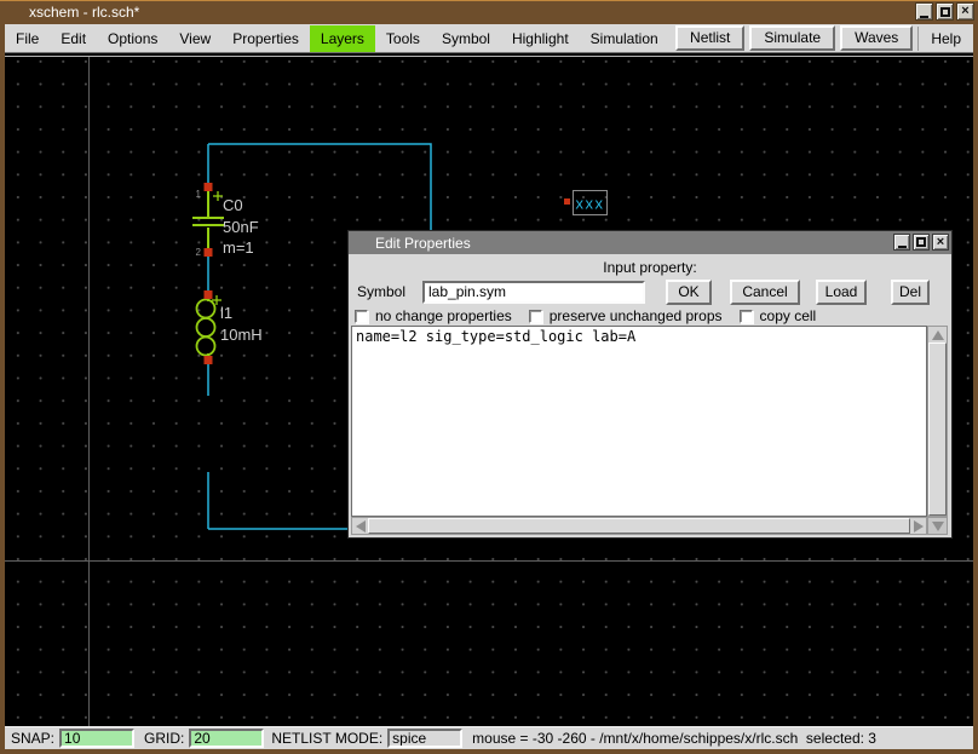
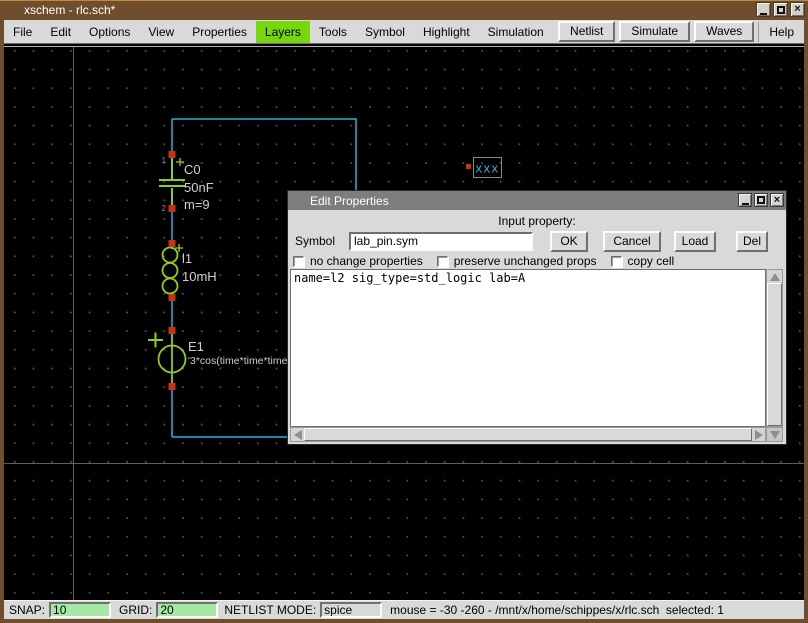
  xschem - rlc.sch*
  ×
  File
  Edit
  Options
  View
  Properties
  Layers
  Tools
  Symbol
  Highlight
  Simulation
  Netlist
  Simulate
  Waves
  Help
  1
  2
  C0
  50nF
- m=1
+ m=9
  l1
  10mH
+ E1
+ '3*cos(time*time*time
  xxx
  Edit Properties
  ×
  Input property:
  Symbol
  lab_pin.sym
  OK
  Cancel
  Load
  Del
  no change properties
  preserve unchanged props
  copy cell
  name=l2 sig_type=std_logic lab=A
  SNAP:
  10
  GRID:
  20
  NETLIST MODE:
  spice
- mouse = -30 -260 - /mnt/x/home/schippes/x/rlc.sch selected: 3
+ mouse = -30 -260 - /mnt/x/home/schippes/x/rlc.sch selected: 1
